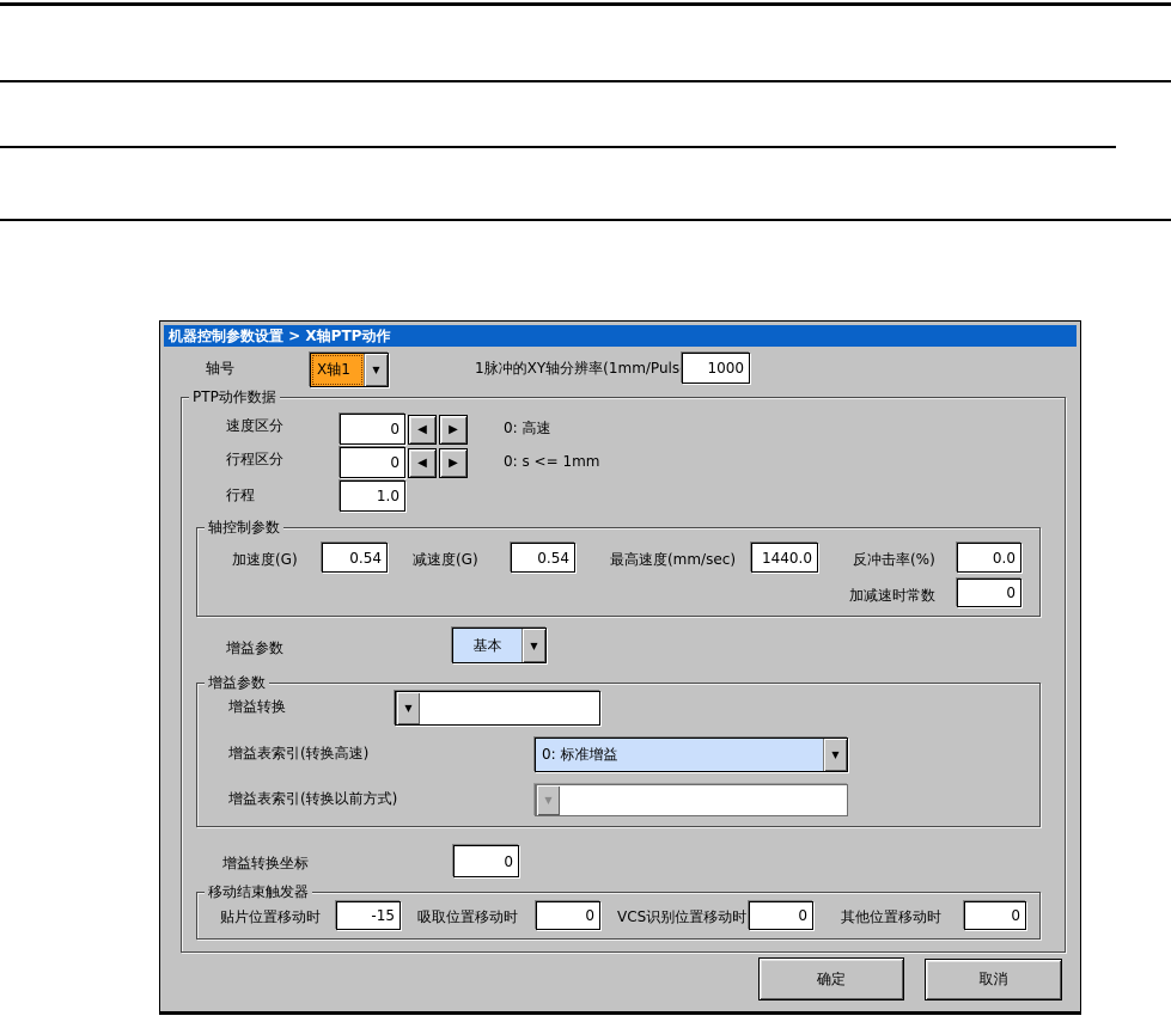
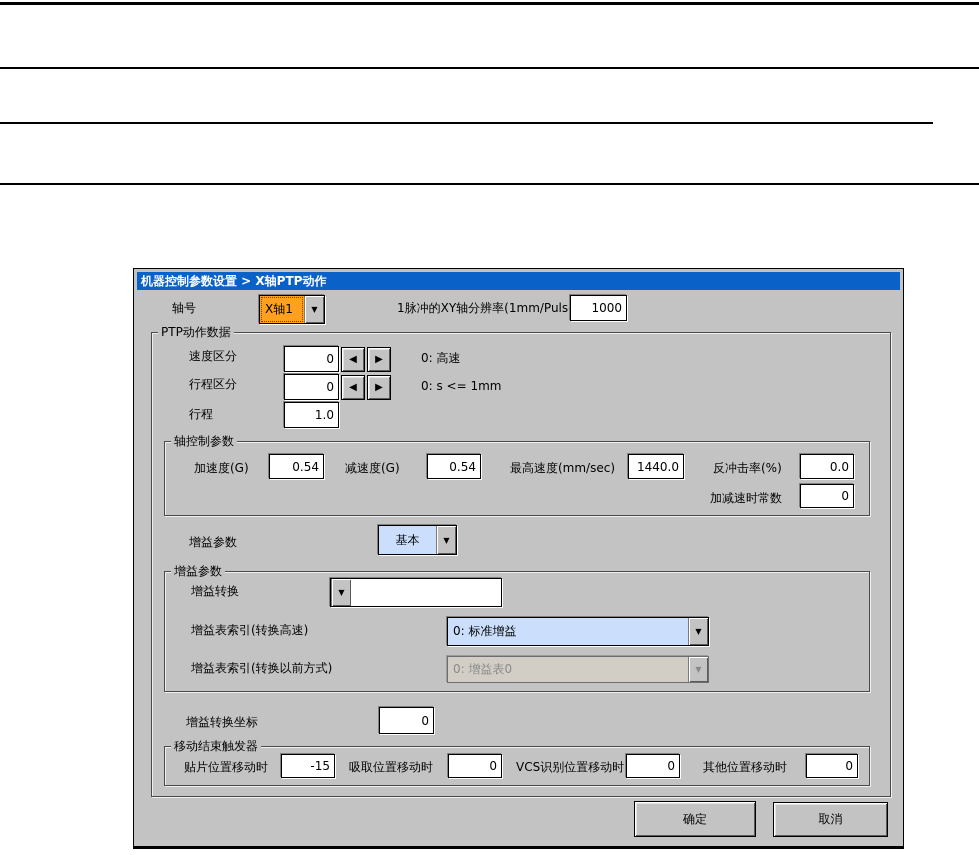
  机器控制参数设置 > X轴PTP动作
  轴号
  X轴1
  ▼
  1脉冲的XY轴分辨率(1mm/Puls
  1000
  PTP动作数据
  速度区分
  0
  ◀
  ▶
  0: 高速
  行程区分
  0
  ◀
  ▶
  0: s <= 1mm
  行程
  1.0
  轴控制参数
  加速度(G)
  0.54
  减速度(G)
  0.54
  最高速度(mm/sec)
  1440.0
  反冲击率(%)
  0.0
  加减速时常数
  0
  增益参数
  基本
  ▼
  增益参数
  增益转换
  ▼
  增益表索引(转换高速)
  0: 标准增益
  ▼
  增益表索引(转换以前方式)
+ 0: 增益表0
  ▼
  增益转换坐标
  0
  移动结束触发器
  贴片位置移动时
  -15
  吸取位置移动时
  0
  VCS识别位置移动时
  0
  其他位置移动时
  0
  确定
  取消
